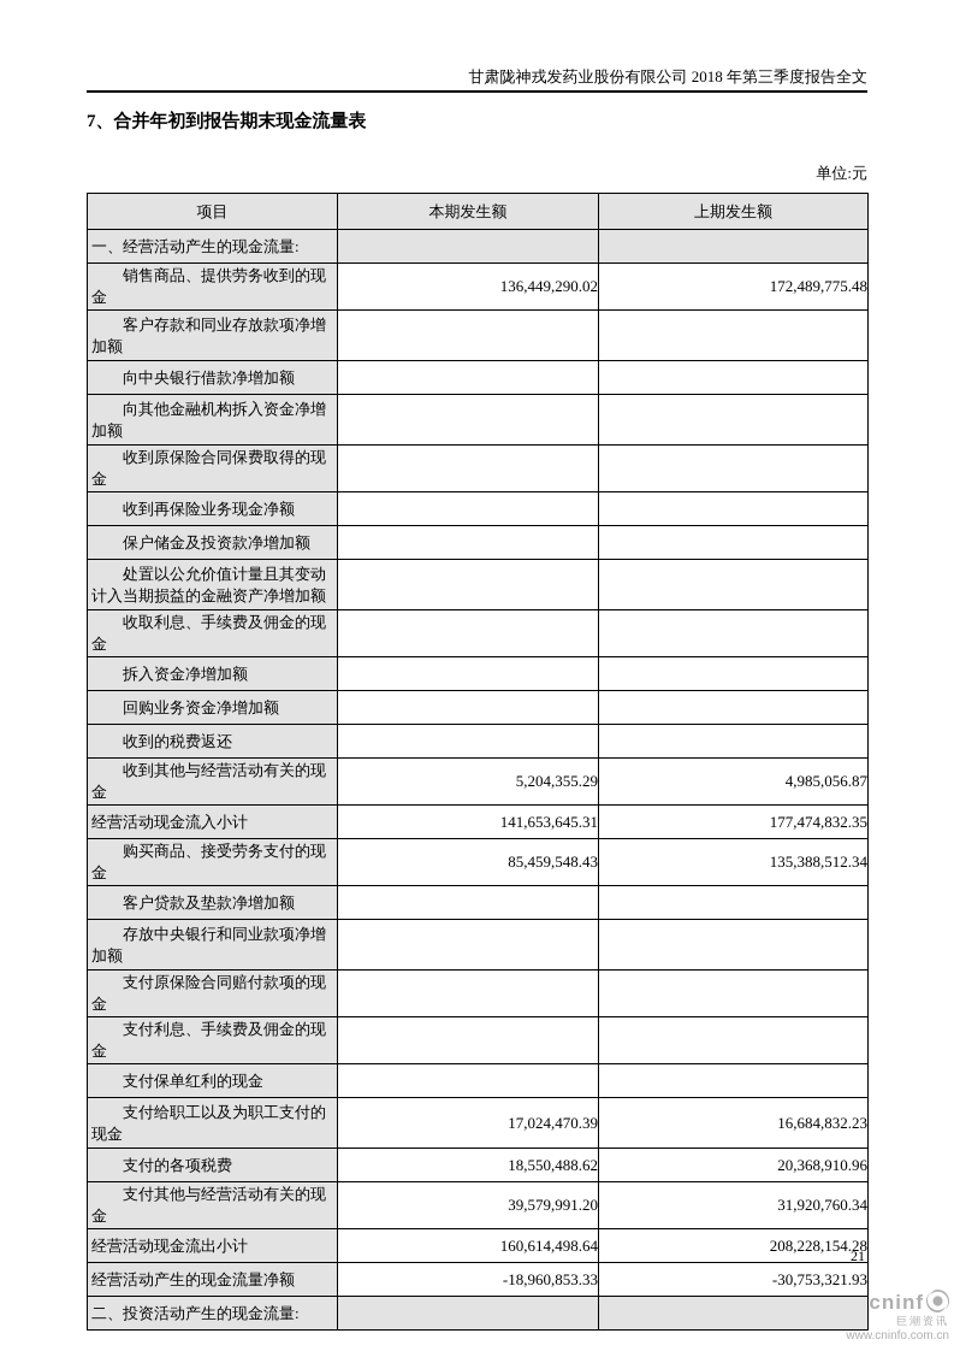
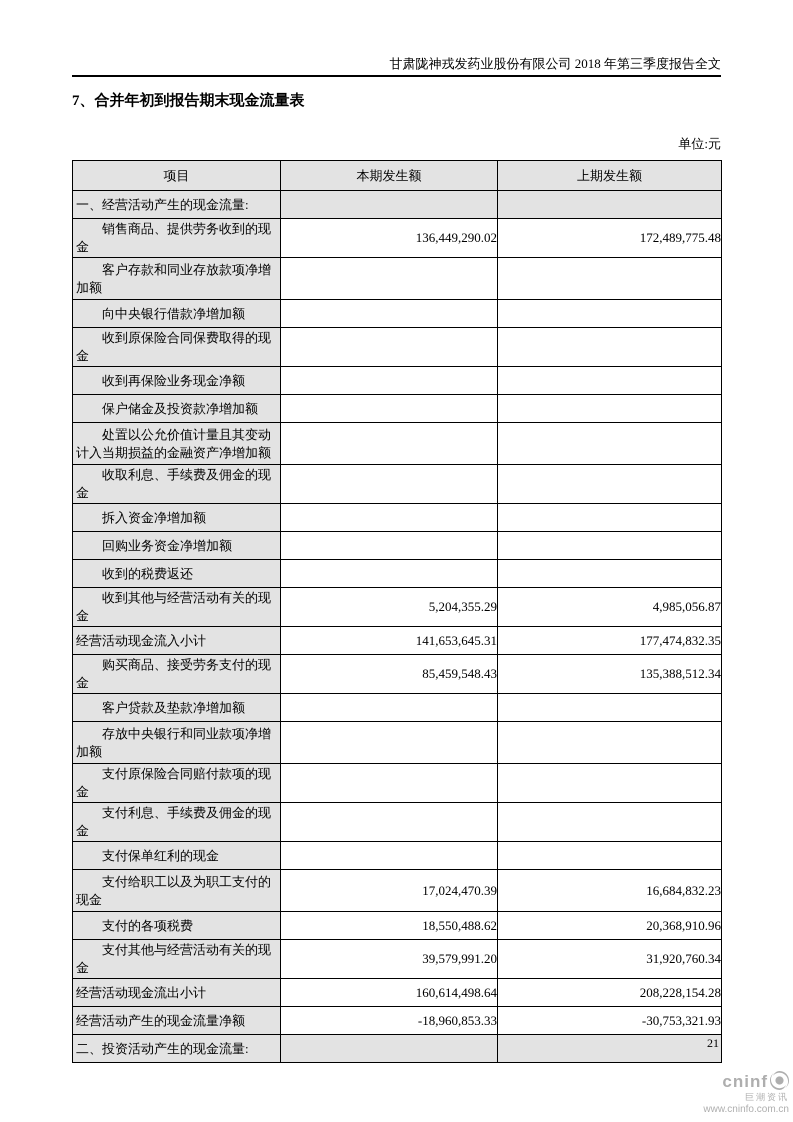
  甘肃陇神戎发药业股份有限公司 2018 年第三季度报告全文
  7、合并年初到报告期末现金流量表
  单位:元
  项目	本期发生额	上期发生额
  一、经营活动产生的现金流量:
  销售商品、提供劳务收到的现金	136,449,290.02	172,489,775.48
  客户存款和同业存放款项净增加额
  向中央银行借款净增加额
- 向其他金融机构拆入资金净增加额
  收到原保险合同保费取得的现金
  收到再保险业务现金净额
  保户储金及投资款净增加额
  处置以公允价值计量且其变动计入当期损益的金融资产净增加额
  收取利息、手续费及佣金的现金
  拆入资金净增加额
  回购业务资金净增加额
  收到的税费返还
  收到其他与经营活动有关的现金	5,204,355.29	4,985,056.87
  经营活动现金流入小计	141,653,645.31	177,474,832.35
  购买商品、接受劳务支付的现金	85,459,548.43	135,388,512.34
  客户贷款及垫款净增加额
  存放中央银行和同业款项净增加额
  支付原保险合同赔付款项的现金
  支付利息、手续费及佣金的现金
  支付保单红利的现金
  支付给职工以及为职工支付的现金	17,024,470.39	16,684,832.23
  支付的各项税费	18,550,488.62	20,368,910.96
  支付其他与经营活动有关的现金	39,579,991.20	31,920,760.34
  经营活动现金流出小计	160,614,498.64	208,228,154.28
  经营活动产生的现金流量净额	-18,960,853.33	-30,753,321.93
  二、投资活动产生的现金流量:
  21
  cninf
  巨潮资讯
  www.cninfo.com.cn
